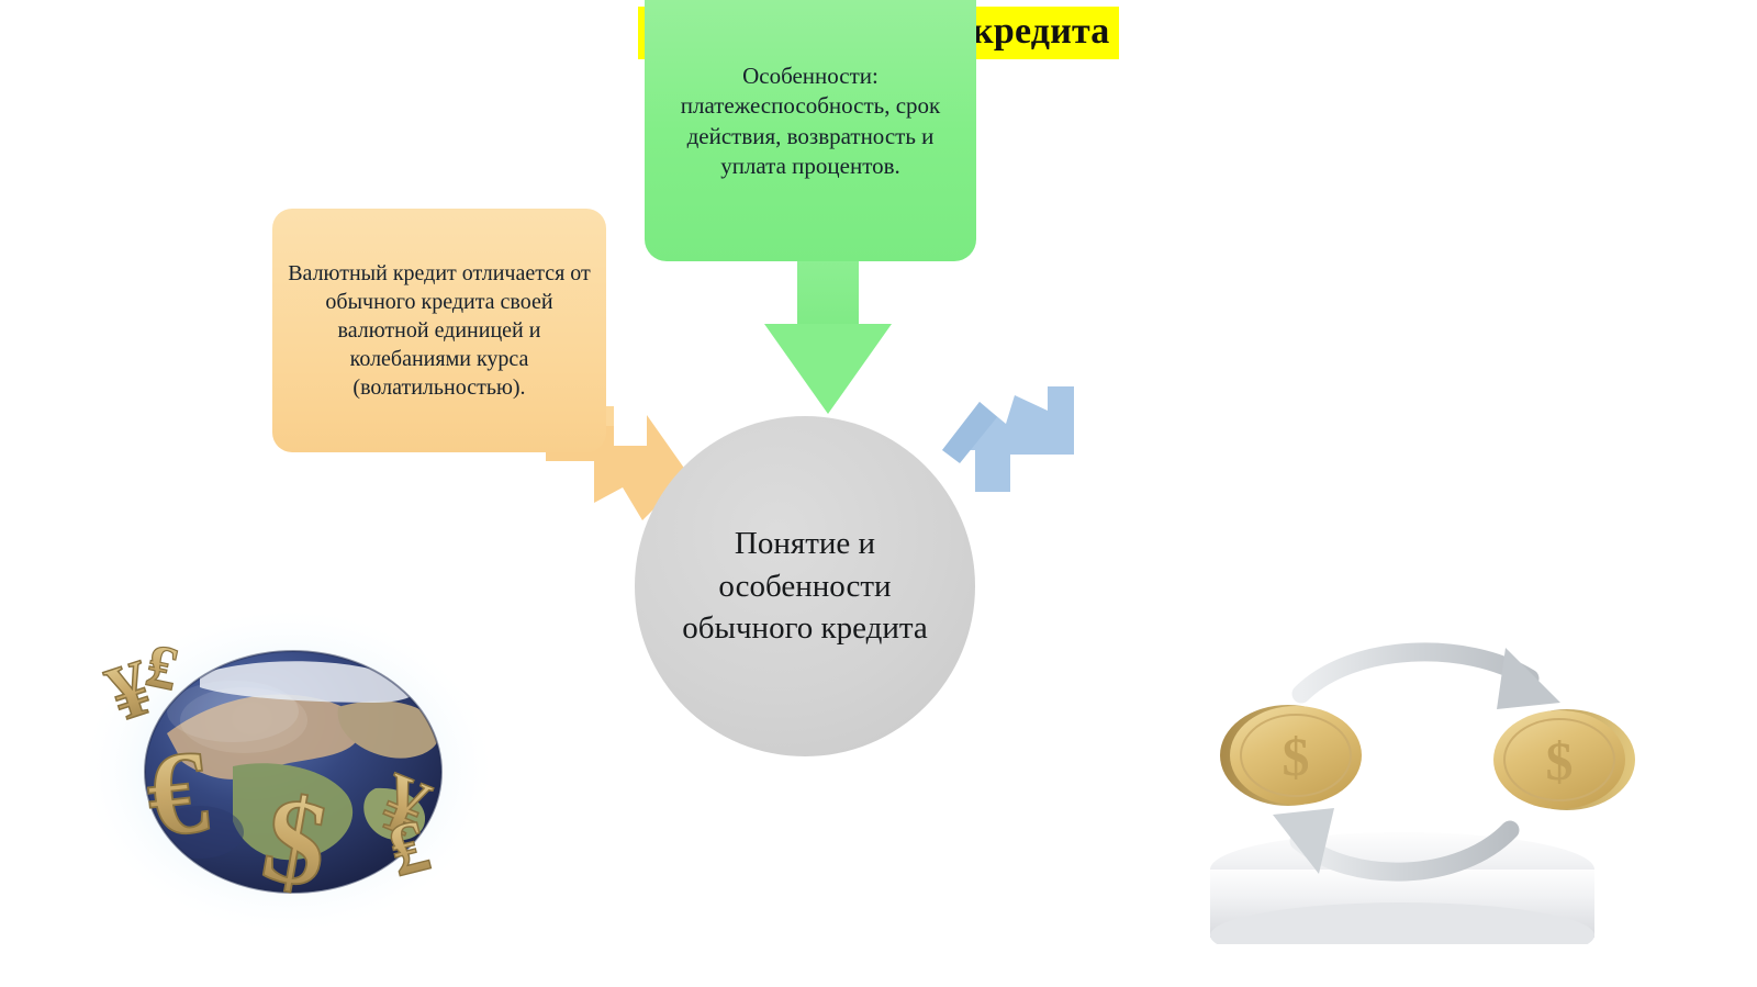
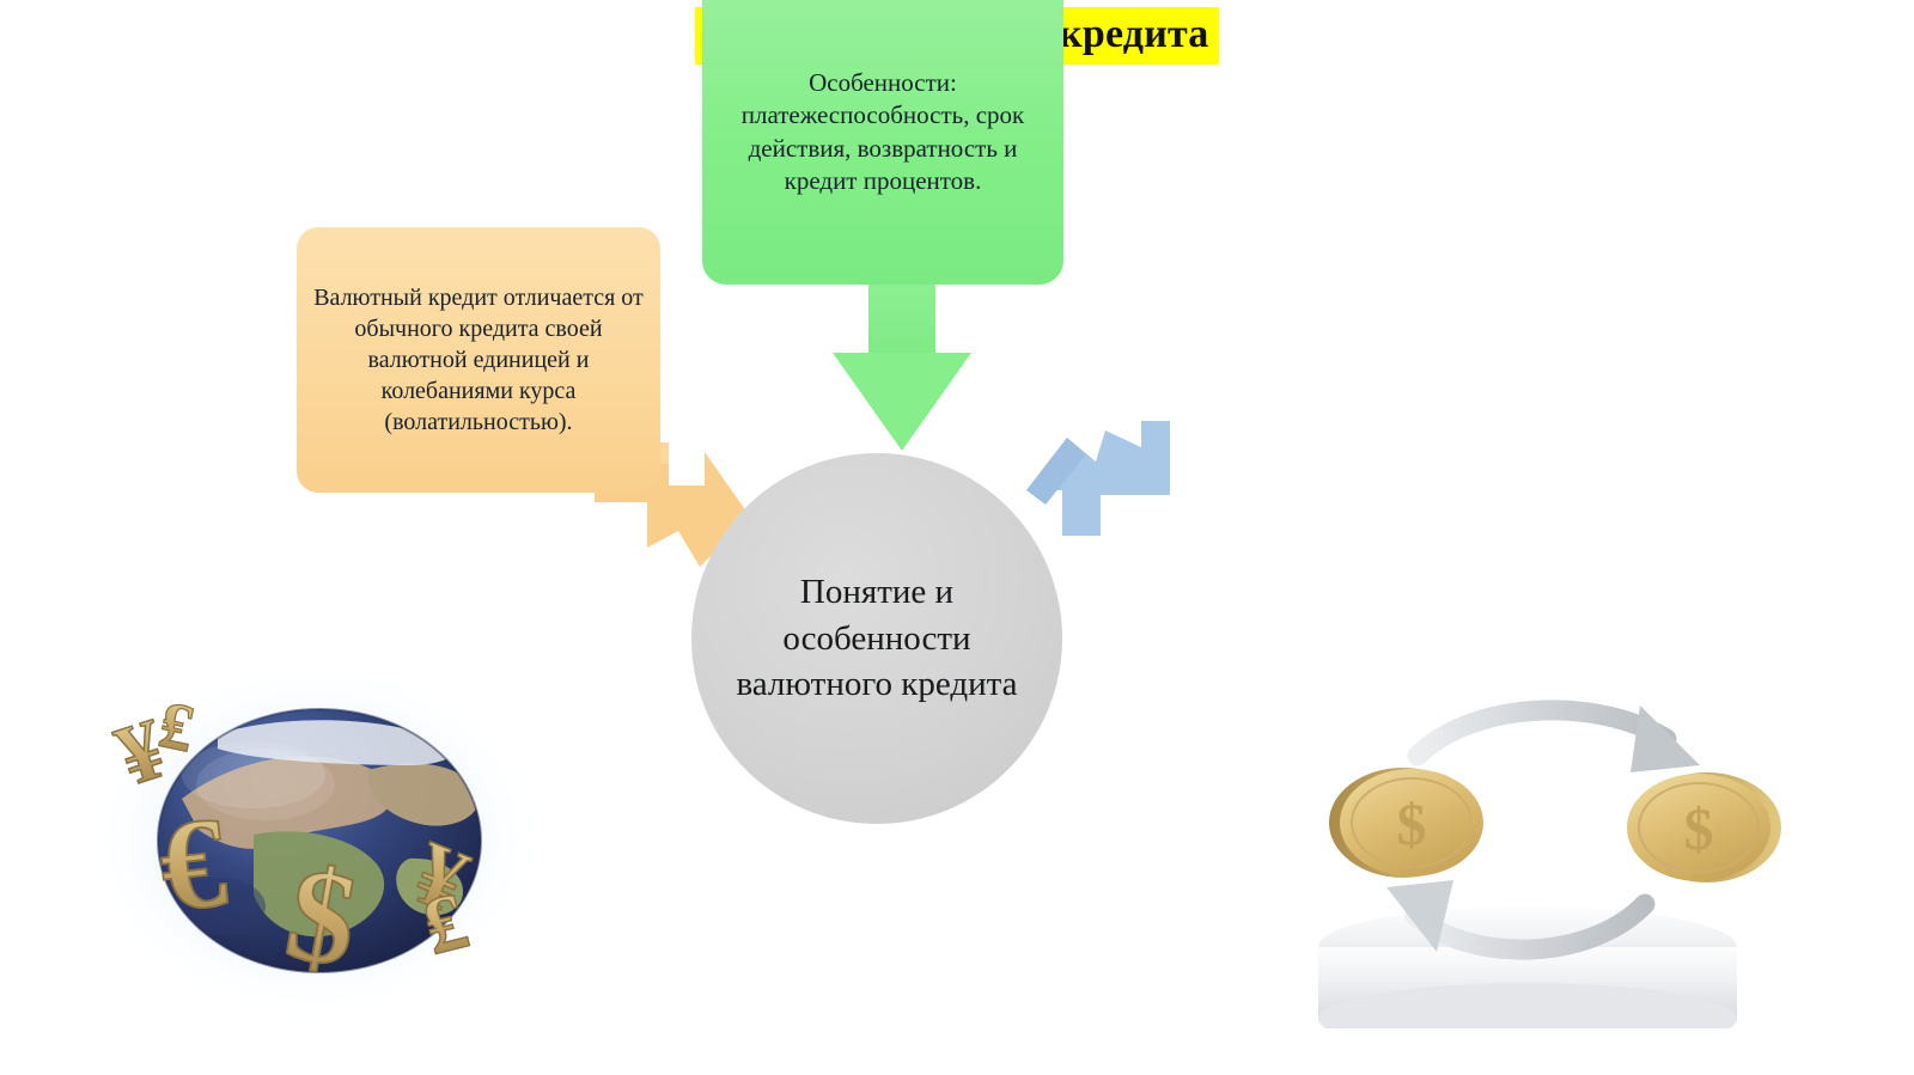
- Особенности: платежеспособность, срок действия, возвратность и уплата процентов.
+ Особенности: платежеспособность, срок действия, возвратность и кредит процентов.
- Понятие и особенности обычного кредита
+ Понятие и особенности валютного кредита
  Валютный кредит отличается от обычного кредита своей валютной единицей и колебаниями курса (волатильностью).
  $
  $
